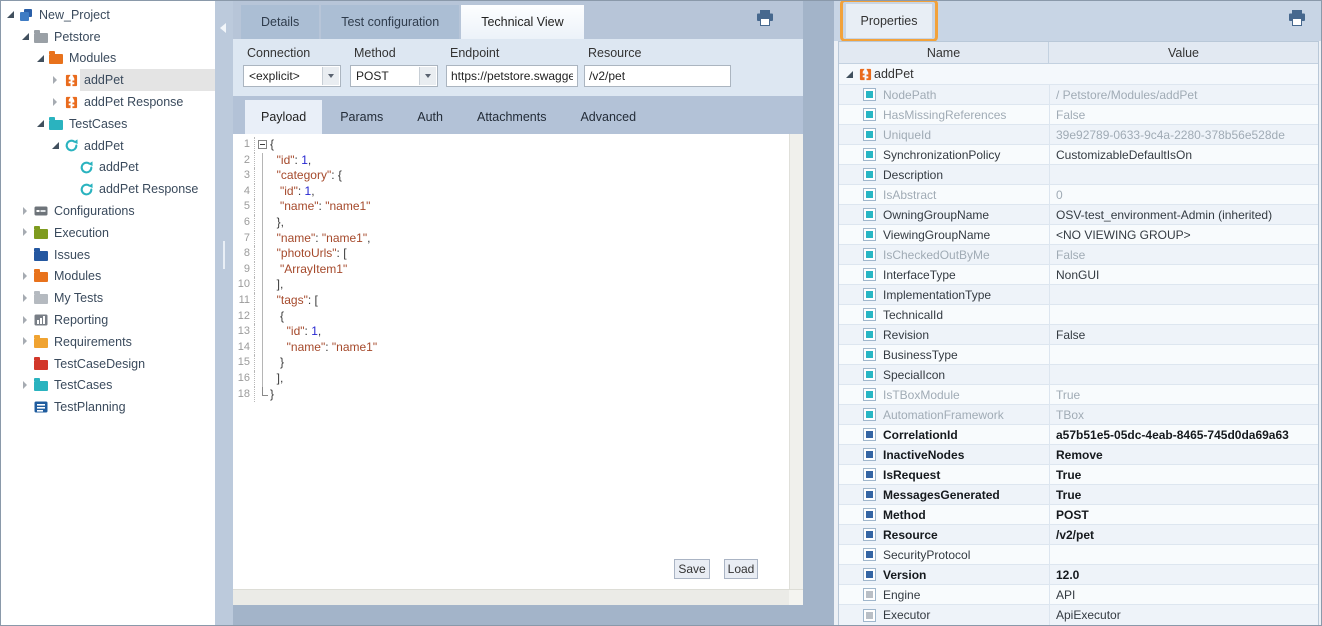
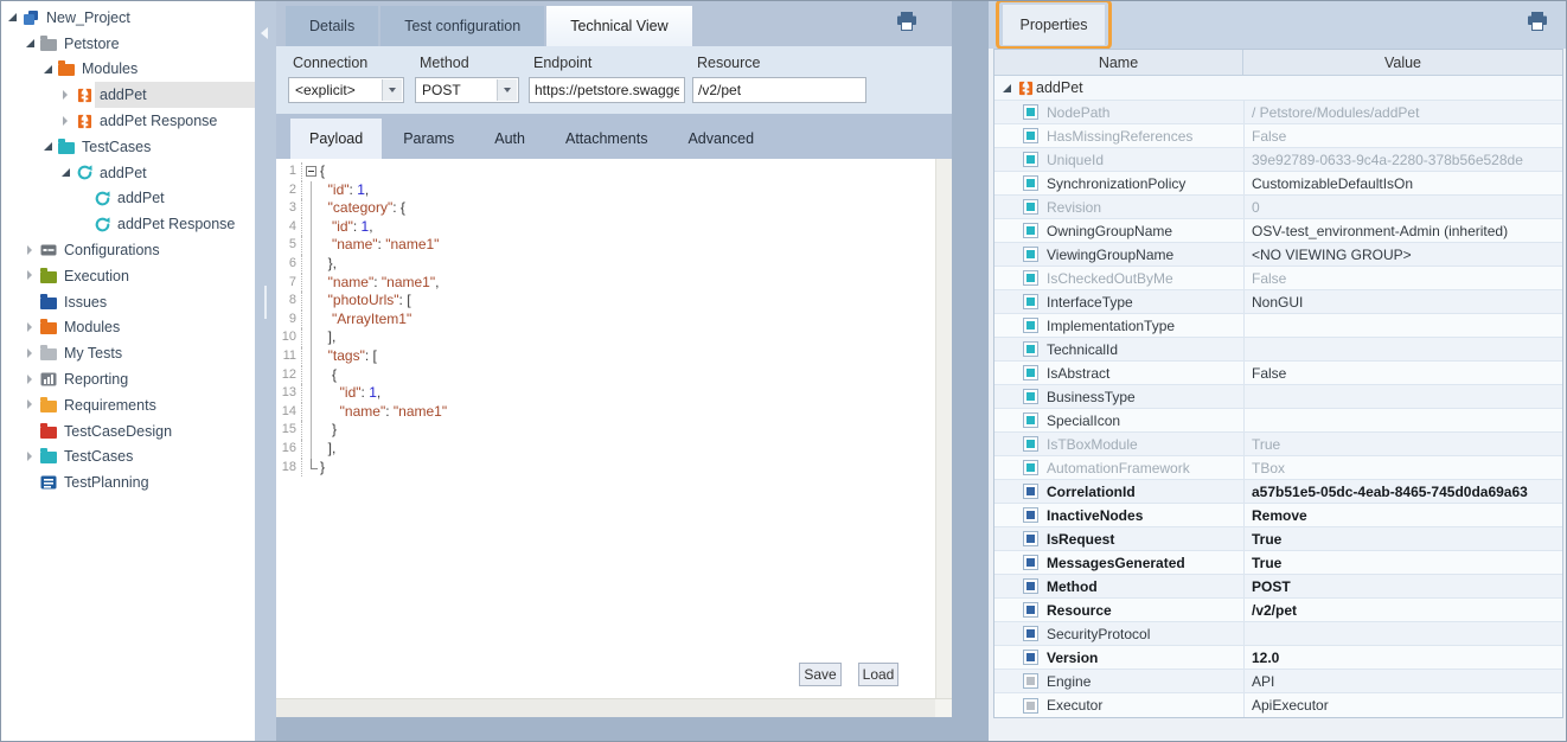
  New_Project
  Petstore
  Modules
  addPet
  addPet Response
  TestCases
  addPet
  addPet
  addPet Response
  Configurations
  Execution
  Issues
  Modules
  My Tests
  Reporting
  Requirements
  TestCaseDesign
  TestCases
  TestPlanning
  Details
  Test configuration
  Technical View
  Connection
  Method
  Endpoint
  Resource
  <explicit>
  POST
  https://petstore.swagge
  /v2/pet
  Payload
  Params
  Auth
  Attachments
  Advanced
  1
  {
  2
  "id": 1,
  3
  "category": {
  4
  "id": 1,
  5
  "name": "name1"
  6
  },
  7
  "name": "name1",
  8
  "photoUrls": [
  9
  "ArrayItem1"
  10
  ],
  11
  "tags": [
  12
  {
  13
  "id": 1,
  14
  "name": "name1"
  15
  }
  16
  ],
  18
  }
  Save
  Load
  Properties
  Name
  Value
  addPet
  NodePath
  / Petstore/Modules/addPet
  HasMissingReferences
  False
  UniqueId
  39e92789-0633-9c4a-2280-378b56e528de
  SynchronizationPolicy
  CustomizableDefaultIsOn
- Description
- IsAbstract
+ Revision
  0
  OwningGroupName
  OSV-test_environment-Admin (inherited)
  ViewingGroupName
  <NO VIEWING GROUP>
  IsCheckedOutByMe
  False
  InterfaceType
  NonGUI
  ImplementationType
  TechnicalId
- Revision
+ IsAbstract
  False
  BusinessType
  SpecialIcon
  IsTBoxModule
  True
  AutomationFramework
  TBox
  CorrelationId
  a57b51e5-05dc-4eab-8465-745d0da69a63
  InactiveNodes
  Remove
  IsRequest
  True
  MessagesGenerated
  True
  Method
  POST
  Resource
  /v2/pet
  SecurityProtocol
  Version
  12.0
  Engine
  API
  Executor
  ApiExecutor
